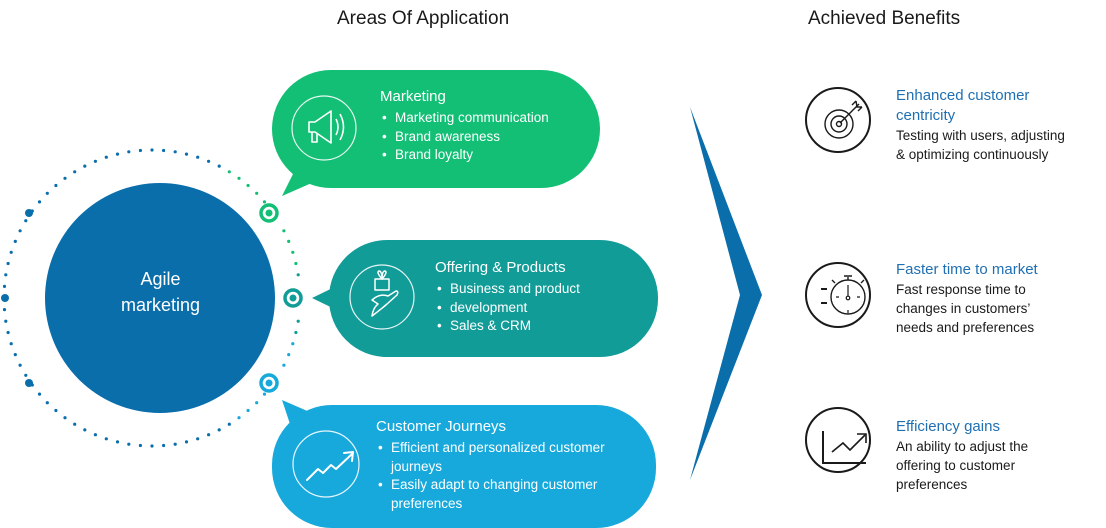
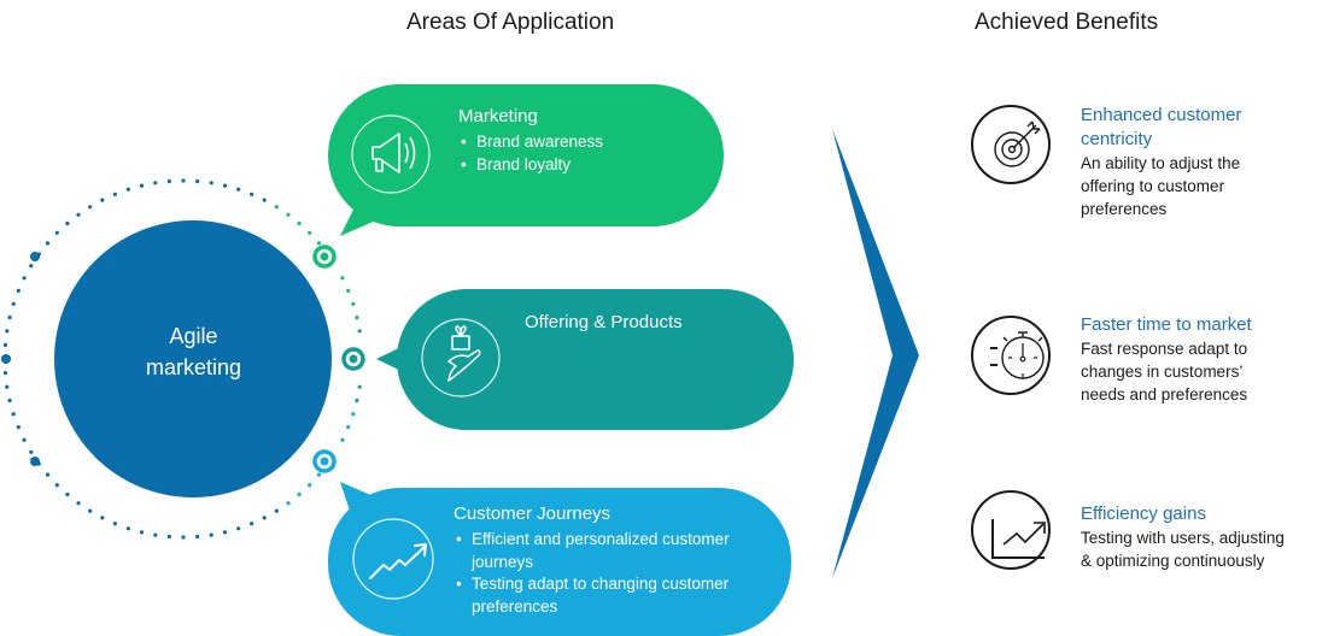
  Areas Of Application
  Achieved Benefits
  Agile
  marketing
  Marketing
- Marketing communication
  Brand awareness
  Brand loyalty
  Offering & Products
- Business and product
- development
- Sales & CRM
  Customer Journeys
  Efficient and personalized customer journeys
- Easily adapt to changing customer preferences
+ Testing adapt to changing customer preferences
  Enhanced customer centricity
- Testing with users, adjusting & optimizing continuously
+ An ability to adjust the offering to customer preferences
  Faster time to market
- Fast response time to changes in customers’ needs and preferences
+ Fast response adapt to changes in customers’ needs and preferences
  Efficiency gains
- An ability to adjust the offering to customer preferences
+ Testing with users, adjusting & optimizing continuously
